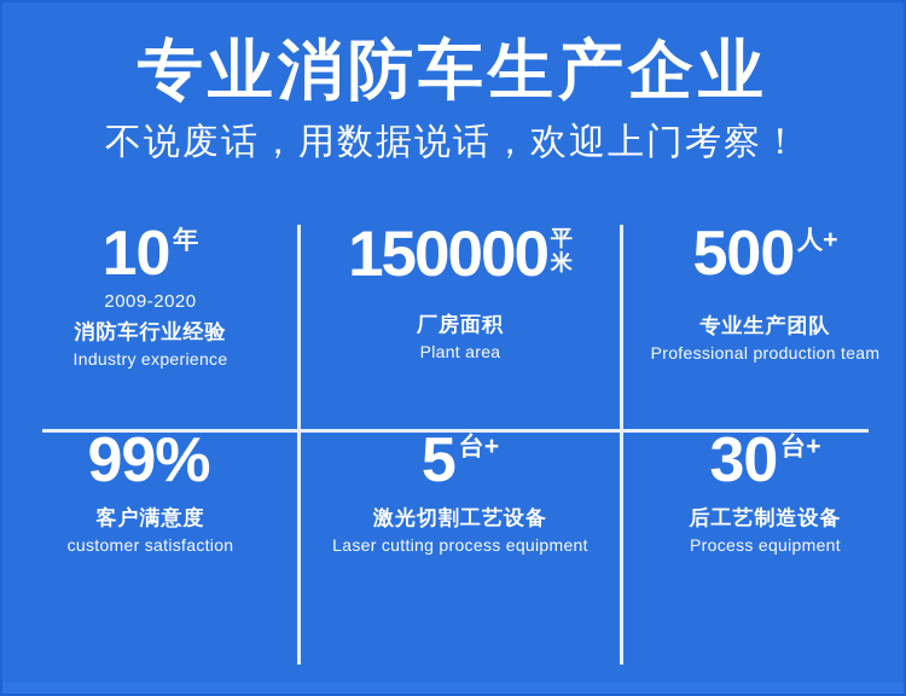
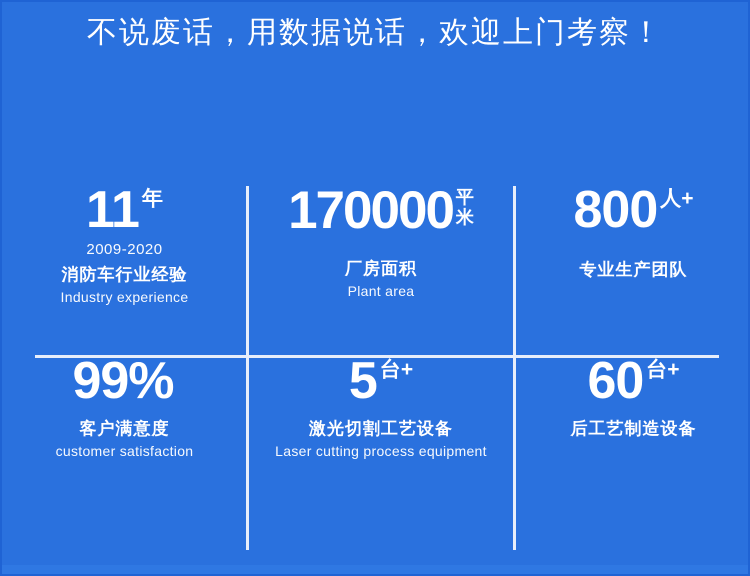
- 专业消防车生产企业
  不说废话，用数据说话，欢迎上门考察！
- 10
+ 11
  年
  2009-2020
  消防车行业经验
  Industry experience
- 150000
+ 170000
  平
  米
  厂房面积
  Plant area
- 500
+ 800
  人+
  专业生产团队
- Professional production team
  99%
  客户满意度
  customer satisfaction
  5
  台+
  激光切割工艺设备
  Laser cutting process equipment
- 30
+ 60
  台+
  后工艺制造设备
- Process equipment
